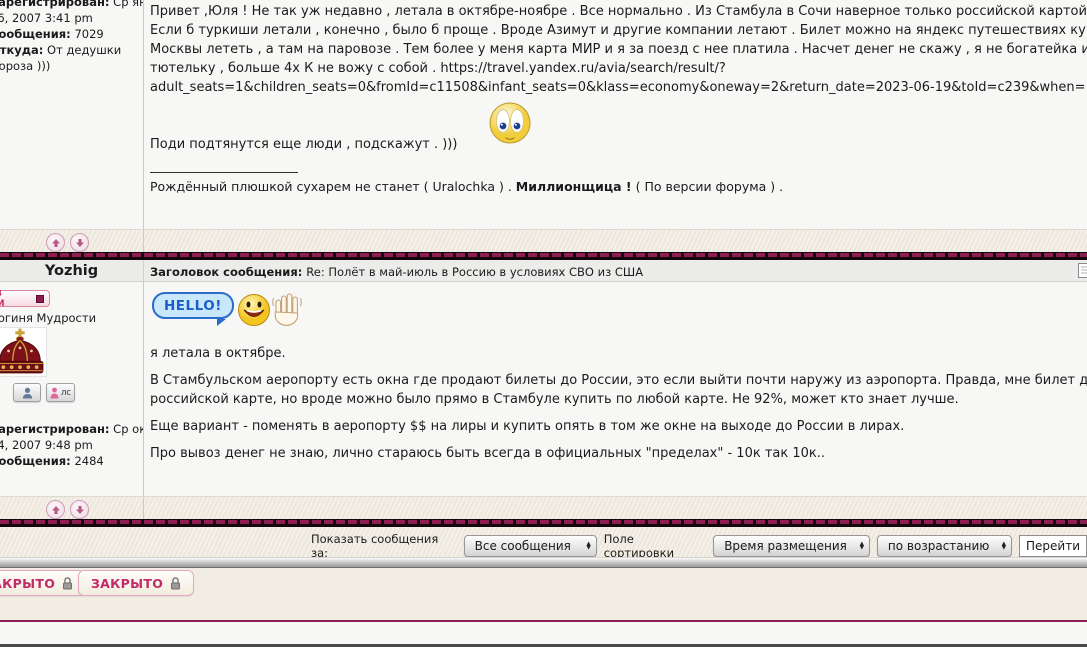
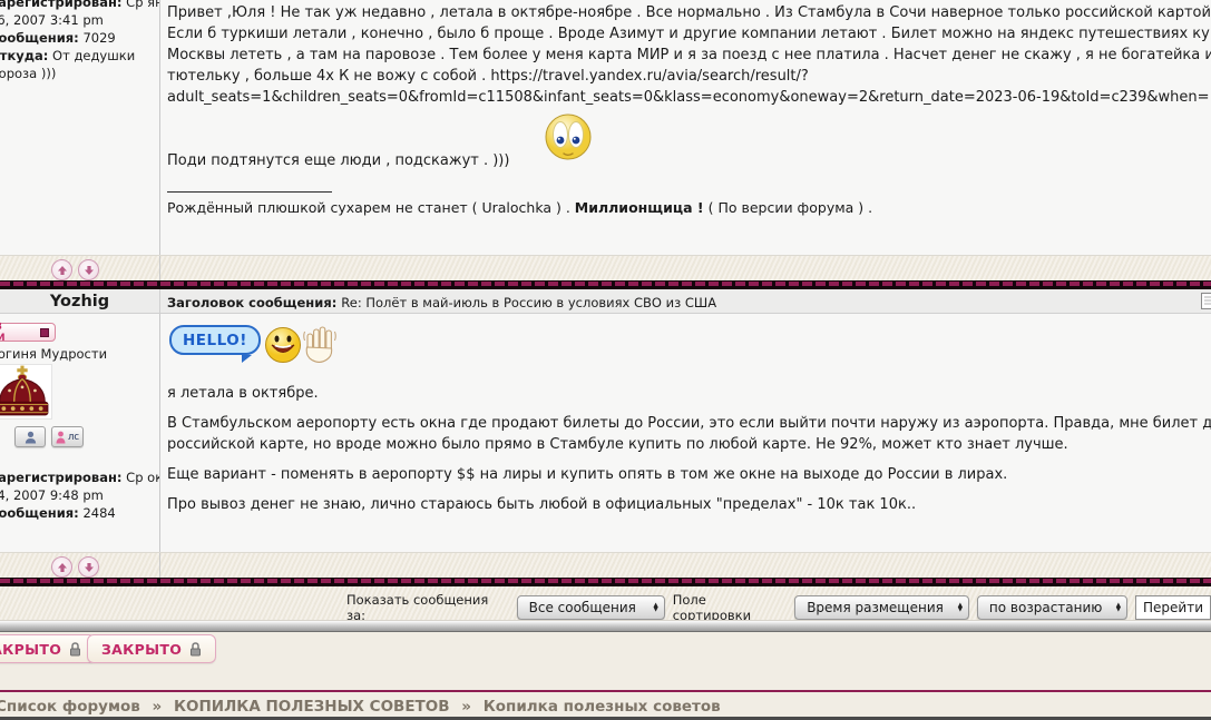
  арегистрирован: Ср ян
  6, 2007 3:41 pm
  ообщения: 7029
  ткуда: От дедушки
  ороза )))
  Привет ,Юля ! Не так уж недавно , летала в октябре-ноябре . Все нормально . Из Стамбула в Сочи наверное только российской картой
  Если б туркиши летали , конечно , было б проще . Вроде Азимут и другие компании летают . Билет можно на яндекс путешествиях ку
  Москвы лететь , а там на паровозе . Тем более у меня карта МИР и я за поезд с нее платила . Насчет денег не скажу , я не богатейка и
  тютельку , больше 4х К не вожу с собой . https://travel.yandex.ru/avia/search/result/?
  adult_seats=1&children_seats=0&fromId=c11508&infant_seats=0&klass=economy&oneway=2&return_date=2023-06-19&toId=c239&when=
  Поди подтянутся еще люди , подскажут . )))
  Рождённый плюшкой сухарем не станет ( Uralochka ) . Миллионщица ! ( По версии форума ) .
  Yozhig
  Заголовок сообщения: Re: Полёт в май-июль в Россию в условиях СВО из США
  огиня Мудрости
  лс
  арегистрирован: Ср ок
  4, 2007 9:48 pm
  ообщения: 2484
  HELLO!
  я летала в октябре.
  В Стамбульском аеропорту есть окна где продают билеты до России, это если выйти почти наружу из аэропорта. Правда, мне билет д
  российской карте, но вроде можно было прямо в Стамбуле купить по любой карте. Не 92%, может кто знает лучше.
  Еще вариант - поменять в аеропорту $$ на лиры и купить опять в том же окне на выходе до России в лирах.
- Про вывоз денег не знаю, лично стараюсь быть всегда в официальных "пределах" - 10к так 10к..
+ Про вывоз денег не знаю, лично стараюсь быть любой в официальных "пределах" - 10к так 10к..
  Показать сообщения за:
  Все сообщения
  Поле сортировки
  Время размещения
  по возрастанию
  Перейти
  КРЫТО
  ЗАКРЫТО
+ Список форумов » КОПИЛКА ПОЛЕЗНЫХ СОВЕТОВ » Копилка полезных советов
